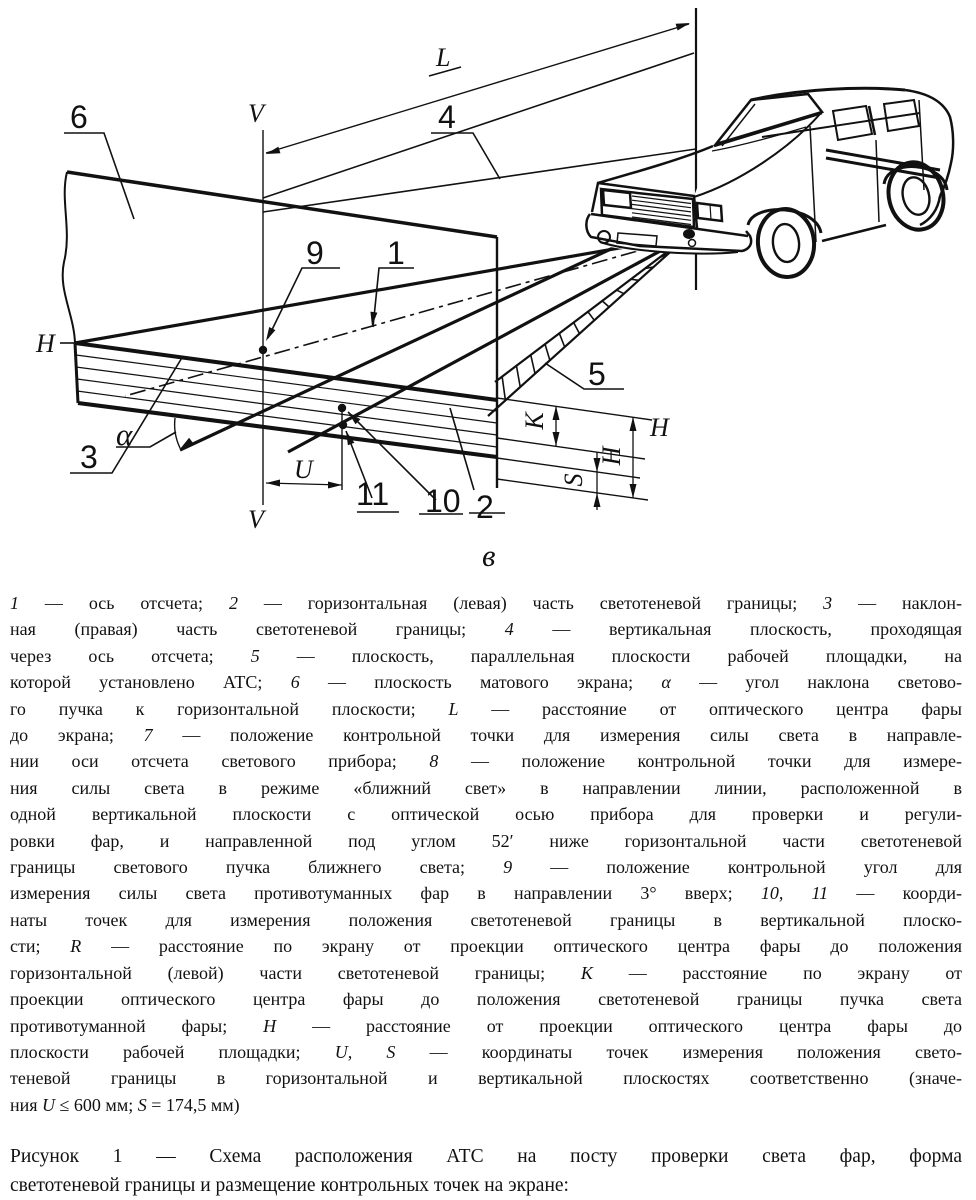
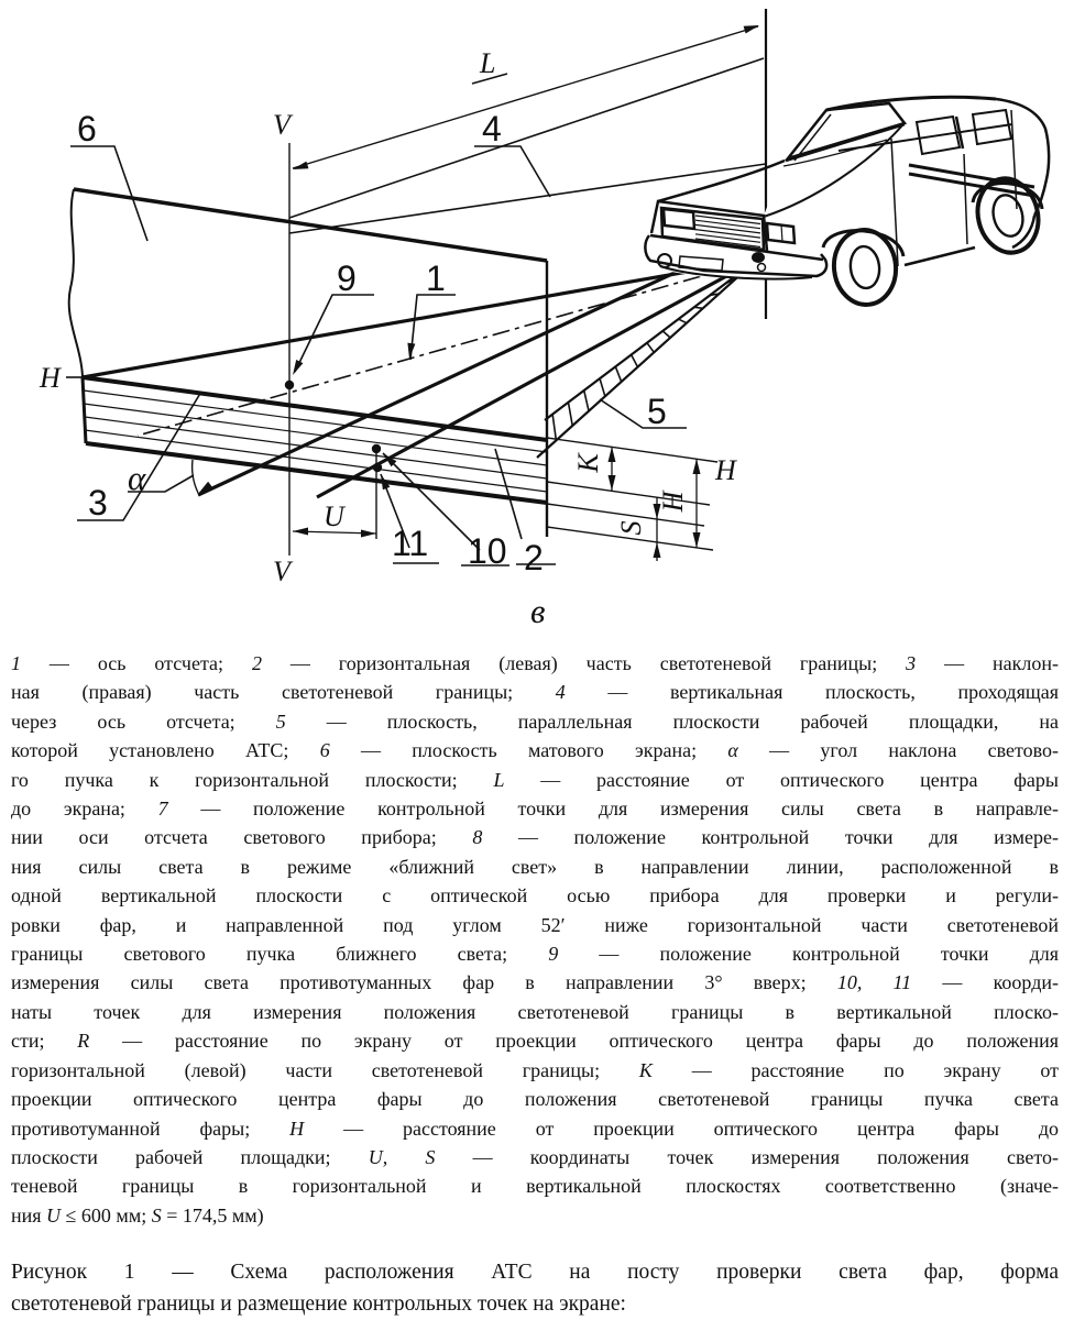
  6
  V
  L
  4
  9
  1
  H
  5
  3
  α
  U
  V
  11
  10
  2
  H
  в
  1 — ось отсчета; 2 — горизонтальная (левая) часть светотеневой границы; 3 — наклон-
  ная (правая) часть светотеневой границы; 4 — вертикальная плоскость, проходящая
  через ось отсчета; 5 — плоскость, параллельная плоскости рабочей площадки, на
  которой установлено АТС; 6 — плоскость матового экрана; α — угол наклона светово-
  го пучка к горизонтальной плоскости; L — расстояние от оптического центра фары
  до экрана; 7 — положение контрольной точки для измерения силы света в направле-
  нии оси отсчета светового прибора; 8 — положение контрольной точки для измере-
  ния силы света в режиме «ближний свет» в направлении линии, расположенной в
  одной вертикальной плоскости с оптической осью прибора для проверки и регули-
  ровки фар, и направленной под углом 52′ ниже горизонтальной части светотеневой
- границы светового пучка ближнего света; 9 — положение контрольной угол для
+ границы светового пучка ближнего света; 9 — положение контрольной точки для
  измерения силы света противотуманных фар в направлении 3° вверх; 10, 11 — коорди-
  наты точек для измерения положения светотеневой границы в вертикальной плоско-
  сти; R — расстояние по экрану от проекции оптического центра фары до положения
  горизонтальной (левой) части светотеневой границы; K — расстояние по экрану от
  проекции оптического центра фары до положения светотеневой границы пучка света
  противотуманной фары; H — расстояние от проекции оптического центра фары до
  плоскости рабочей площадки; U, S — координаты точек измерения положения свето-
  теневой границы в горизонтальной и вертикальной плоскостях соответственно (значе-
  ния U ≤ 600 мм; S = 174,5 мм)
  Рисунок 1 — Схема расположения АТС на посту проверки света фар, форма
  светотеневой границы и размещение контрольных точек на экране:
